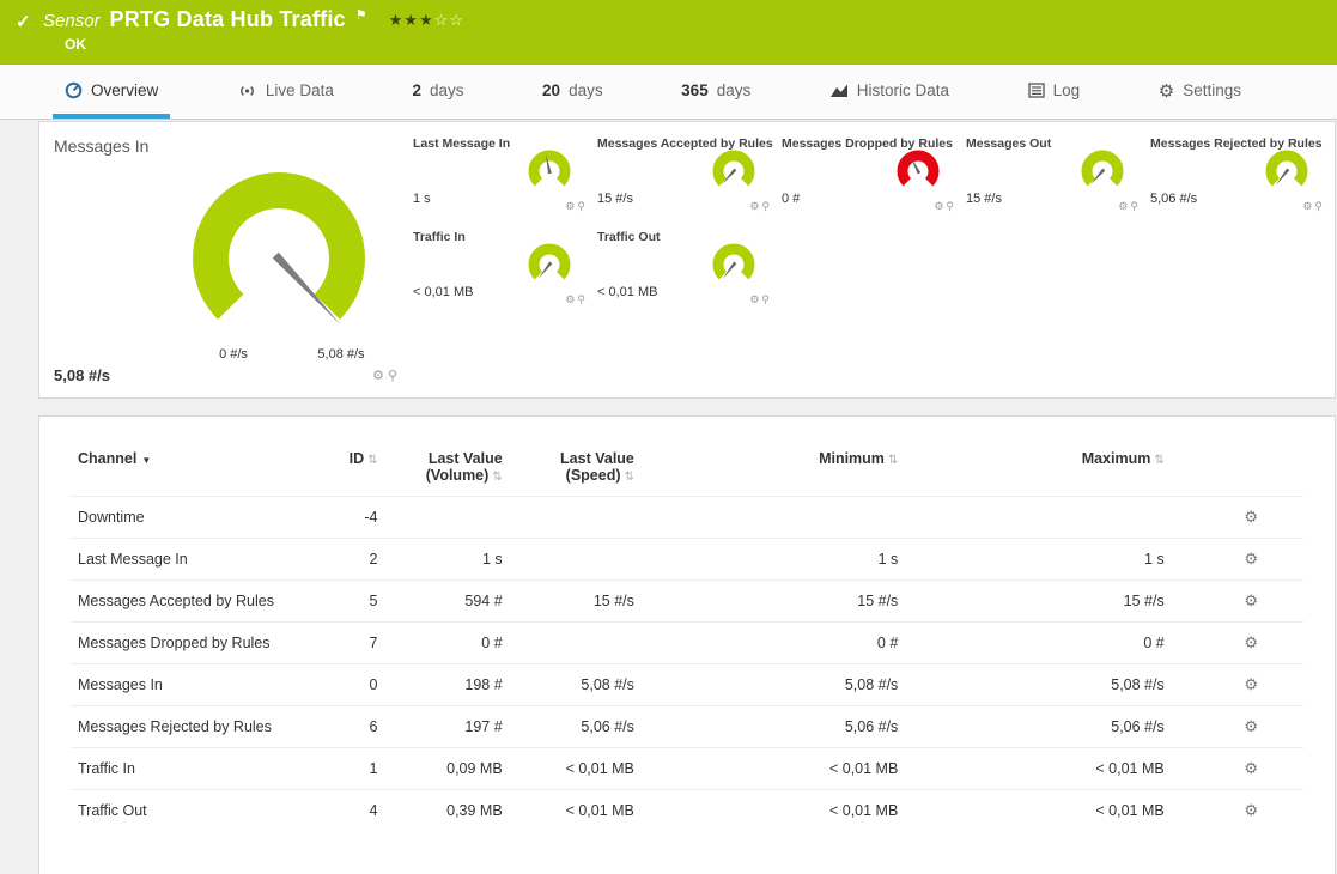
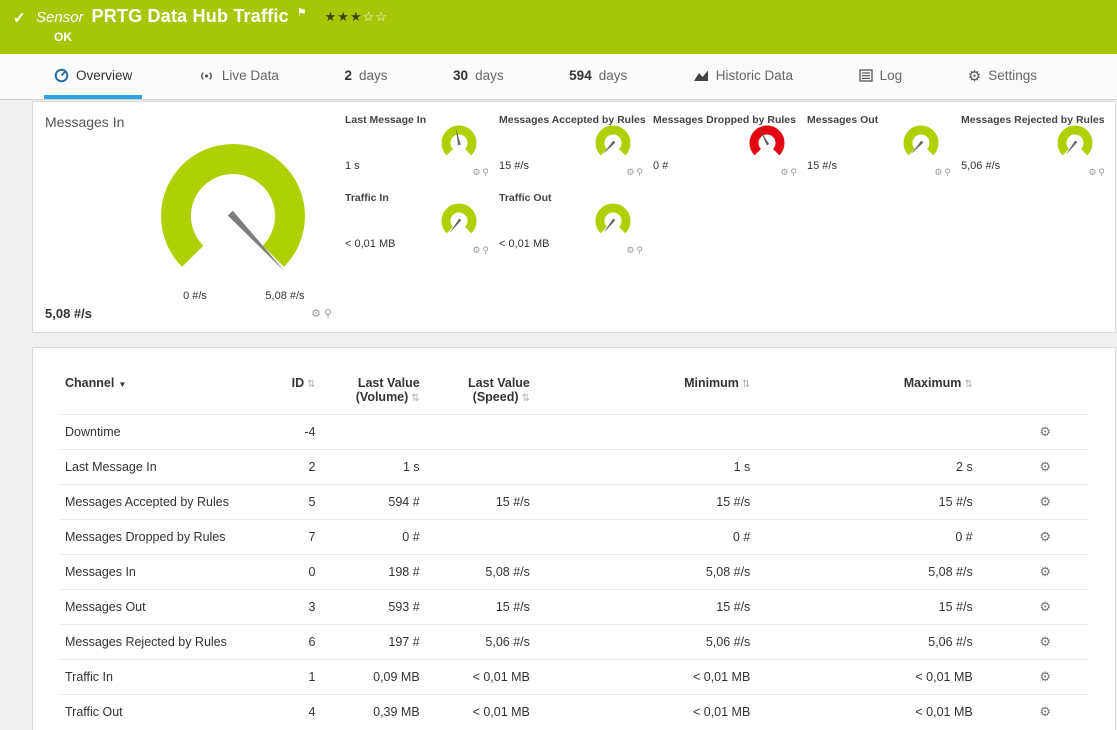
  ✓
  Sensor
  PRTG Data Hub Traffic
  ⚑
  ★★★☆☆
  OK
  Overview
  Live Data
  2
  days
- 20
+ 30
  days
- 365
+ 594
  days
  Historic Data
  Log
  ⚙
  Settings
  Messages In
  0 #/s
  5,08 #/s
  5,08 #/s
  ⚙⚲
  Last Message In
  1 s
  ⚙⚲
  Messages Accepted by Rules
  15 #/s
  ⚙⚲
  Messages Dropped by Rules
  0 #
  ⚙⚲
  Messages Out
  15 #/s
  ⚙⚲
  Messages Rejected by Rules
  5,06 #/s
  ⚙⚲
  Traffic In
  < 0,01 MB
  ⚙⚲
  Traffic Out
  < 0,01 MB
  ⚙⚲
  Channel ▼	ID ⇅	Last Value(Volume) ⇅	Last Value(Speed) ⇅	Minimum ⇅	Maximum ⇅
  Downtime	-4					⚙
- Last Message In	2	1 s		1 s	1 s	⚙
+ Last Message In	2	1 s		1 s	2 s	⚙
  Messages Accepted by Rules	5	594 #	15 #/s	15 #/s	15 #/s	⚙
  Messages Dropped by Rules	7	0 #		0 #	0 #	⚙
  Messages In	0	198 #	5,08 #/s	5,08 #/s	5,08 #/s	⚙
+ Messages Out	3	593 #	15 #/s	15 #/s	15 #/s	⚙
  Messages Rejected by Rules	6	197 #	5,06 #/s	5,06 #/s	5,06 #/s	⚙
  Traffic In	1	0,09 MB	< 0,01 MB	< 0,01 MB	< 0,01 MB	⚙
  Traffic Out	4	0,39 MB	< 0,01 MB	< 0,01 MB	< 0,01 MB	⚙
